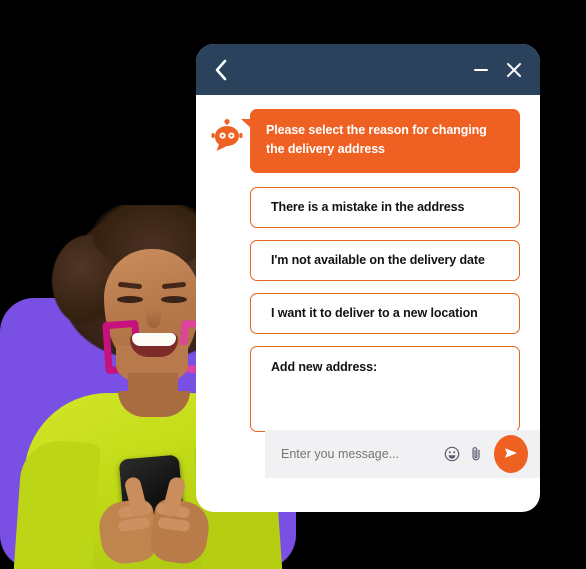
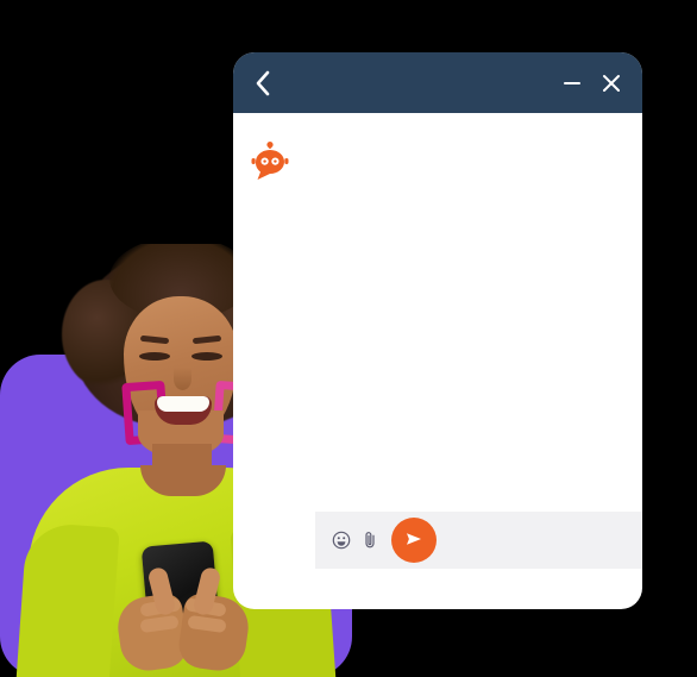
- Please select the reason for changing the delivery address
- There is a mistake in the address
- I'm not available on the delivery date
- I want it to deliver to a new location
- Add new address:
- Enter you message...
